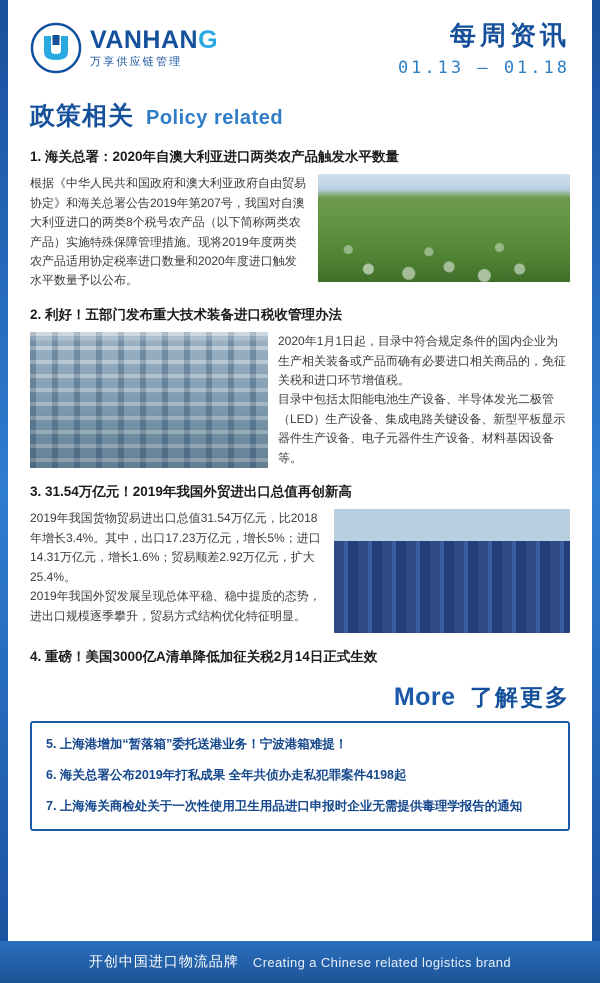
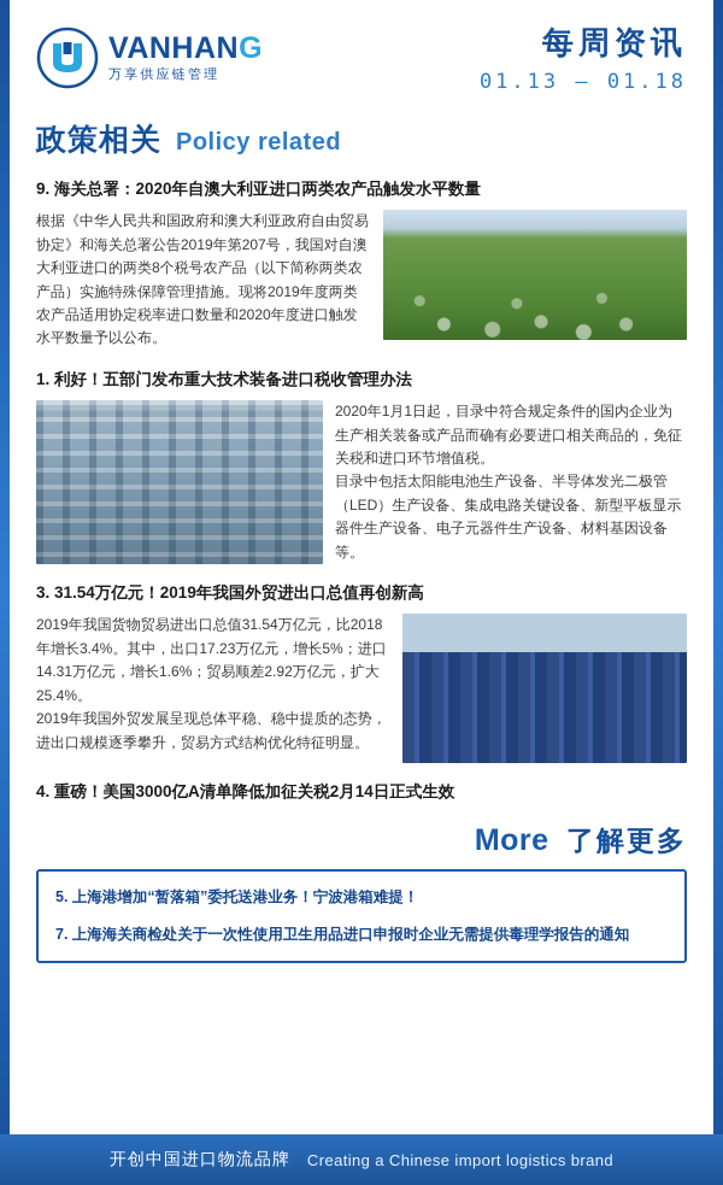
  VANHANG
  万享供应链管理
  每周资讯
  01.13 — 01.18
  政策相关
  Policy related
- 1. 海关总署：2020年自澳大利亚进口两类农产品触发水平数量
+ 9. 海关总署：2020年自澳大利亚进口两类农产品触发水平数量
  根据《中华人民共和国政府和澳大利亚政府自由贸易协定》和海关总署公告2019年第207号，我国对自澳大利亚进口的两类8个税号农产品（以下简称两类农产品）实施特殊保障管理措施。现将2019年度两类农产品适用协定税率进口数量和2020年度进口触发水平数量予以公布。
- 2. 利好！五部门发布重大技术装备进口税收管理办法
+ 1. 利好！五部门发布重大技术装备进口税收管理办法
  2020年1月1日起，目录中符合规定条件的国内企业为生产相关装备或产品而确有必要进口相关商品的，免征关税和进口环节增值税。
  目录中包括太阳能电池生产设备、半导体发光二极管（LED）生产设备、集成电路关键设备、新型平板显示器件生产设备、电子元器件生产设备、材料基因设备等。
  3. 31.54万亿元！2019年我国外贸进出口总值再创新高
  2019年我国货物贸易进出口总值31.54万亿元，比2018年增长3.4%。其中，出口17.23万亿元，增长5%；进口14.31万亿元，增长1.6%；贸易顺差2.92万亿元，扩大25.4%。
  2019年我国外贸发展呈现总体平稳、稳中提质的态势，进出口规模逐季攀升，贸易方式结构优化特征明显。
  4. 重磅！美国3000亿A清单降低加征关税2月14日正式生效
  More 了解更多
  5. 上海港增加“暂落箱”委托送港业务！宁波港箱难提！
- 6. 海关总署公布2019年打私成果 全年共侦办走私犯罪案件4198起
  7. 上海海关商检处关于一次性使用卫生用品进口申报时企业无需提供毒理学报告的通知
  开创中国进口物流品牌
- Creating a Chinese related logistics brand
+ Creating a Chinese import logistics brand
